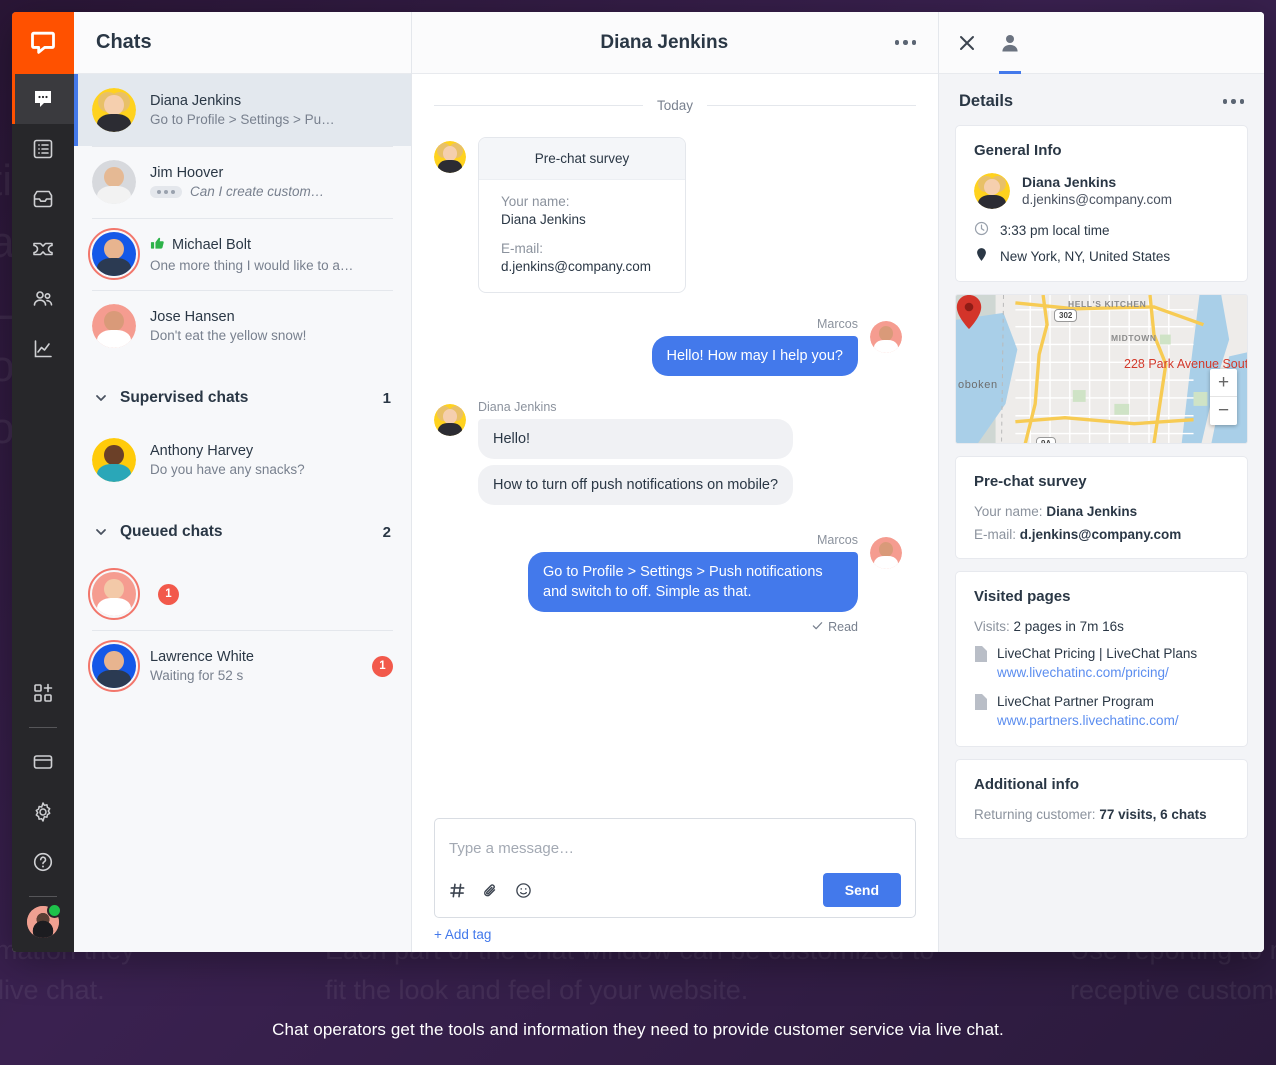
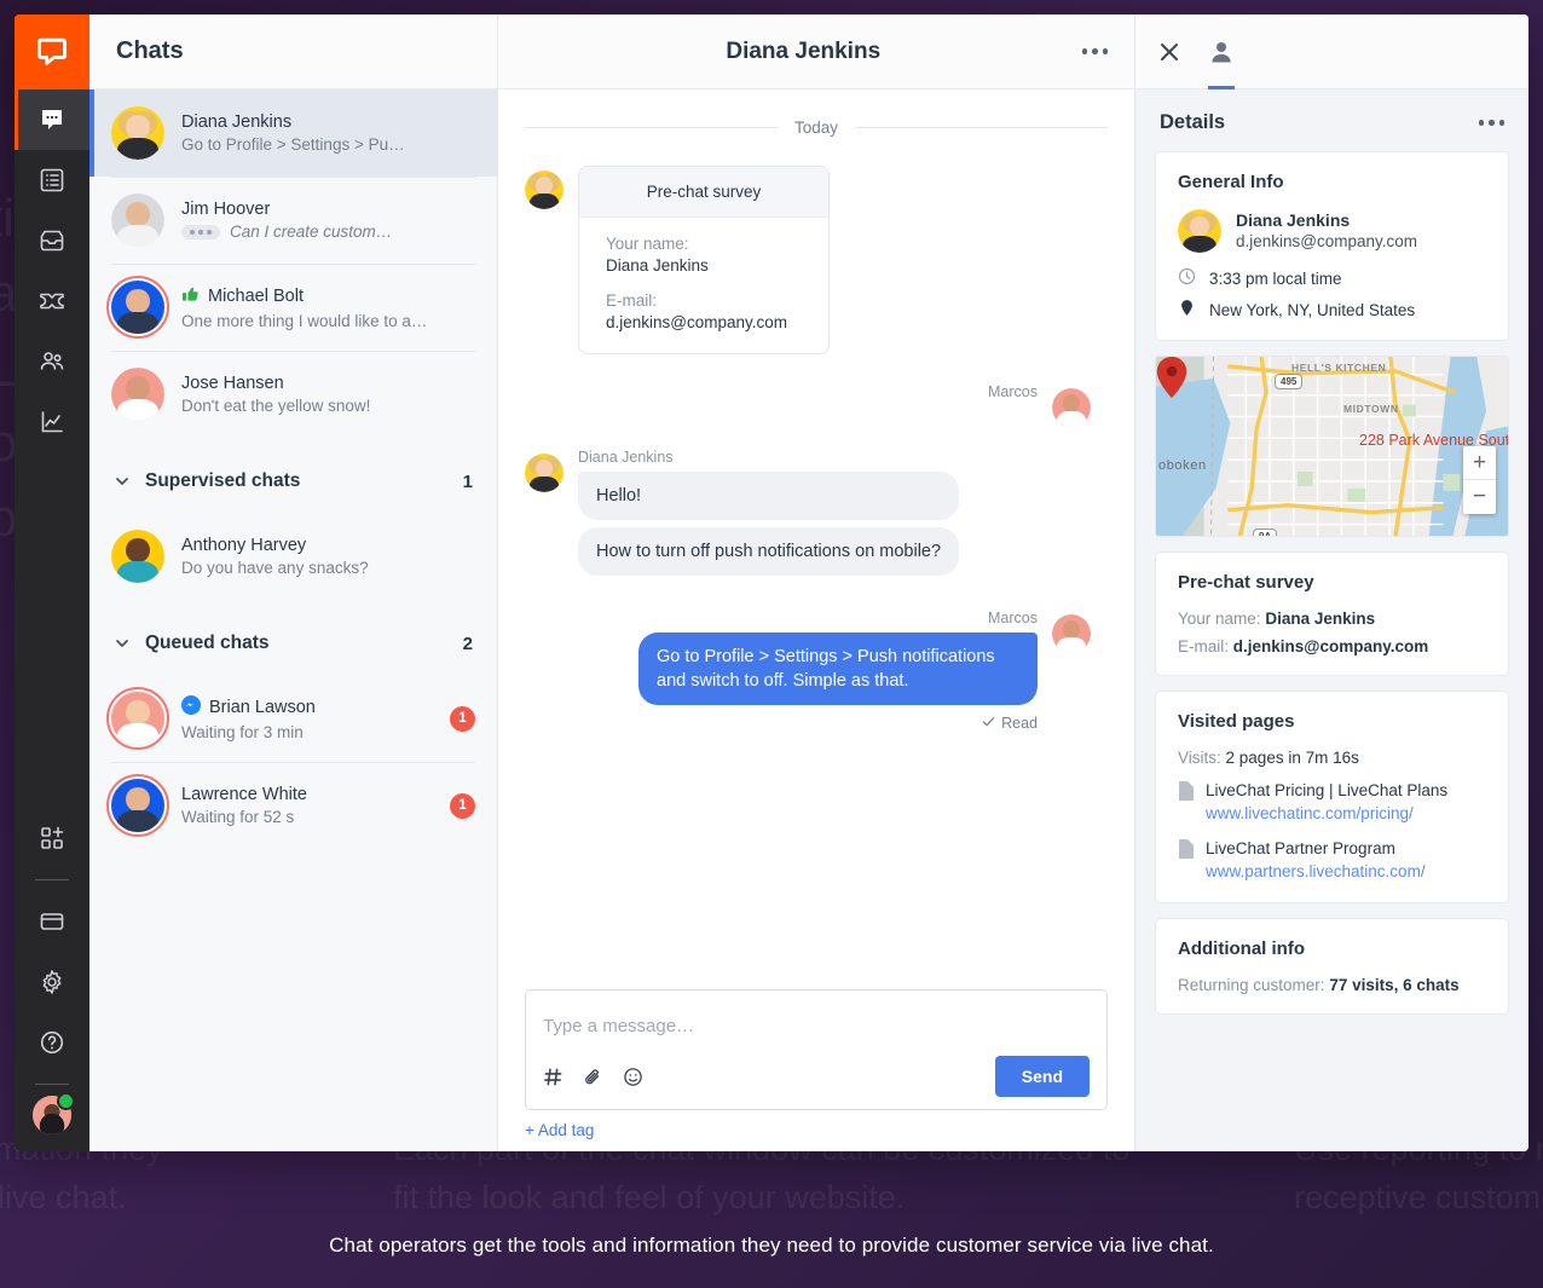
  fit the look and feel of your website.
  a
  o
  o
  Chat operators get the tools and information they need to provide customer service via live chat.
  Chats
  Diana Jenkins
  Go to Profile > Settings > Pu…
  Jim Hoover
  Can I create custom…
  Michael Bolt
  One more thing I would like to a…
  Jose Hansen
  Don't eat the yellow snow!
  Supervised chats
  1
  Anthony Harvey
  Do you have any snacks?
  Queued chats
  2
+ Brian Lawson
+ Waiting for 3 min
  1
  Lawrence White
  Waiting for 52 s
  1
  Diana Jenkins
  Today
  Pre-chat survey
  Your name:
  Diana Jenkins
  E-mail:
  d.jenkins@company.com
  Marcos
- Hello! How may I help you?
  Diana Jenkins
  Hello!
  How to turn off push notifications on mobile?
  Marcos
  Go to Profile > Settings > Push notifications and switch to off. Simple as that.
  Read
  Type a message…
  Send
  + Add tag
  Details
  General Info
  Diana Jenkins
  d.jenkins@company.com
  3:33 pm local time
  New York, NY, United States
  HELL'S KITCHEN
  MIDTOWN
  oboken
- 302
+ 495
  228 Park Avenue Sout
  +
  −
  Pre-chat survey
  Your name: Diana Jenkins
  E-mail: d.jenkins@company.com
  Visited pages
  Visits: 2 pages in 7m 16s
  LiveChat Pricing | LiveChat Plans
  www.livechatinc.com/pricing/
  LiveChat Partner Program
  www.partners.livechatinc.com/
  Additional info
  Returning customer: 77 visits, 6 chats
